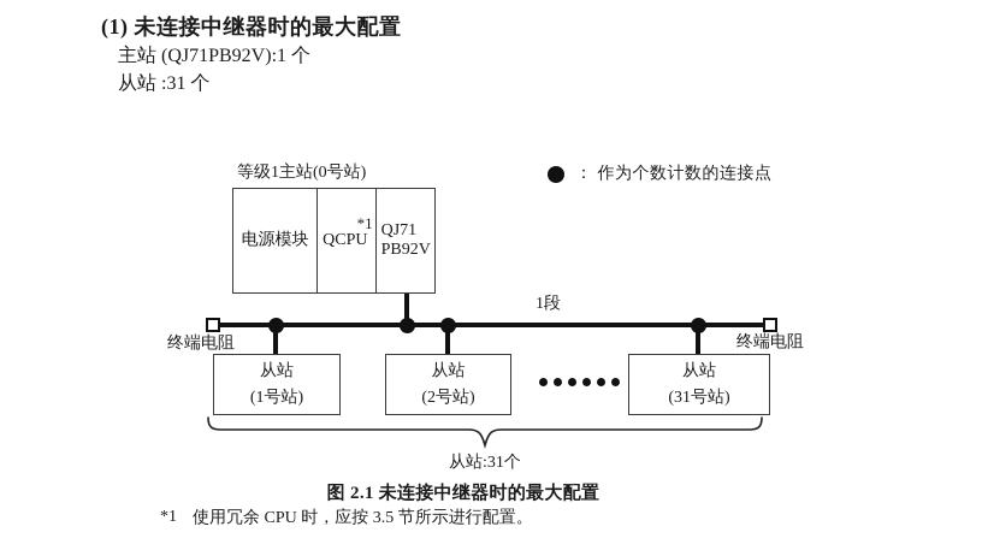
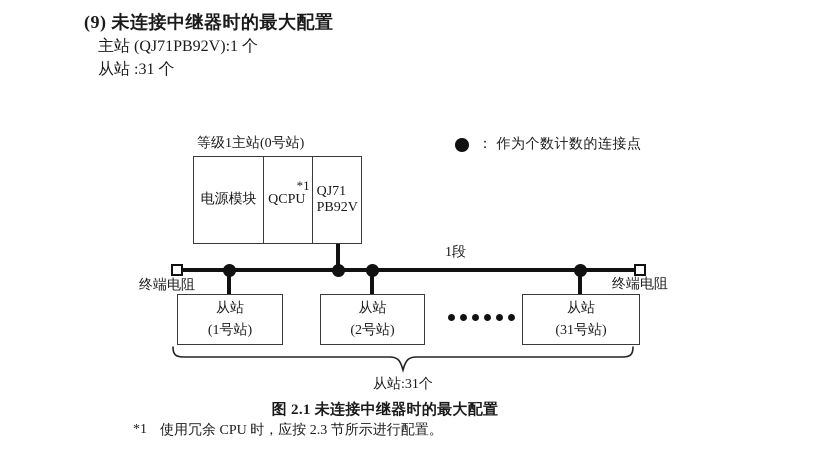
- (1) 未连接中继器时的最大配置
+ (9) 未连接中继器时的最大配置
  主站 (QJ71PB92V):1 个
  从站 :31 个
  ： 作为个数计数的连接点
  等级1主站(0号站)
  电源模块
  *1
  QCPU
  QJ71
  PB92V
  终端电阻
  终端电阻
  1段
  从站
  (1号站)
  从站
  (2号站)
  从站
  (31号站)
  从站:31个
  图 2.1 未连接中继器时的最大配置
  *1
- 使用冗余 CPU 时，应按 3.5 节所示进行配置。
+ 使用冗余 CPU 时，应按 2.3 节所示进行配置。
